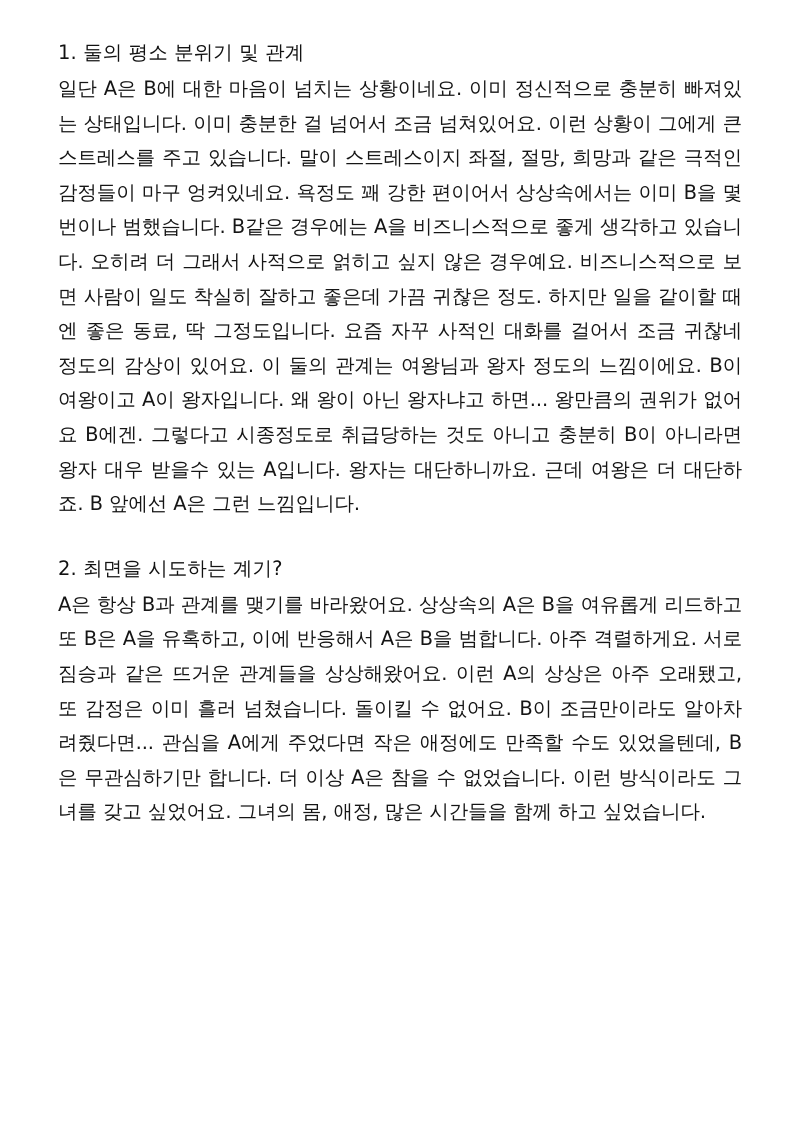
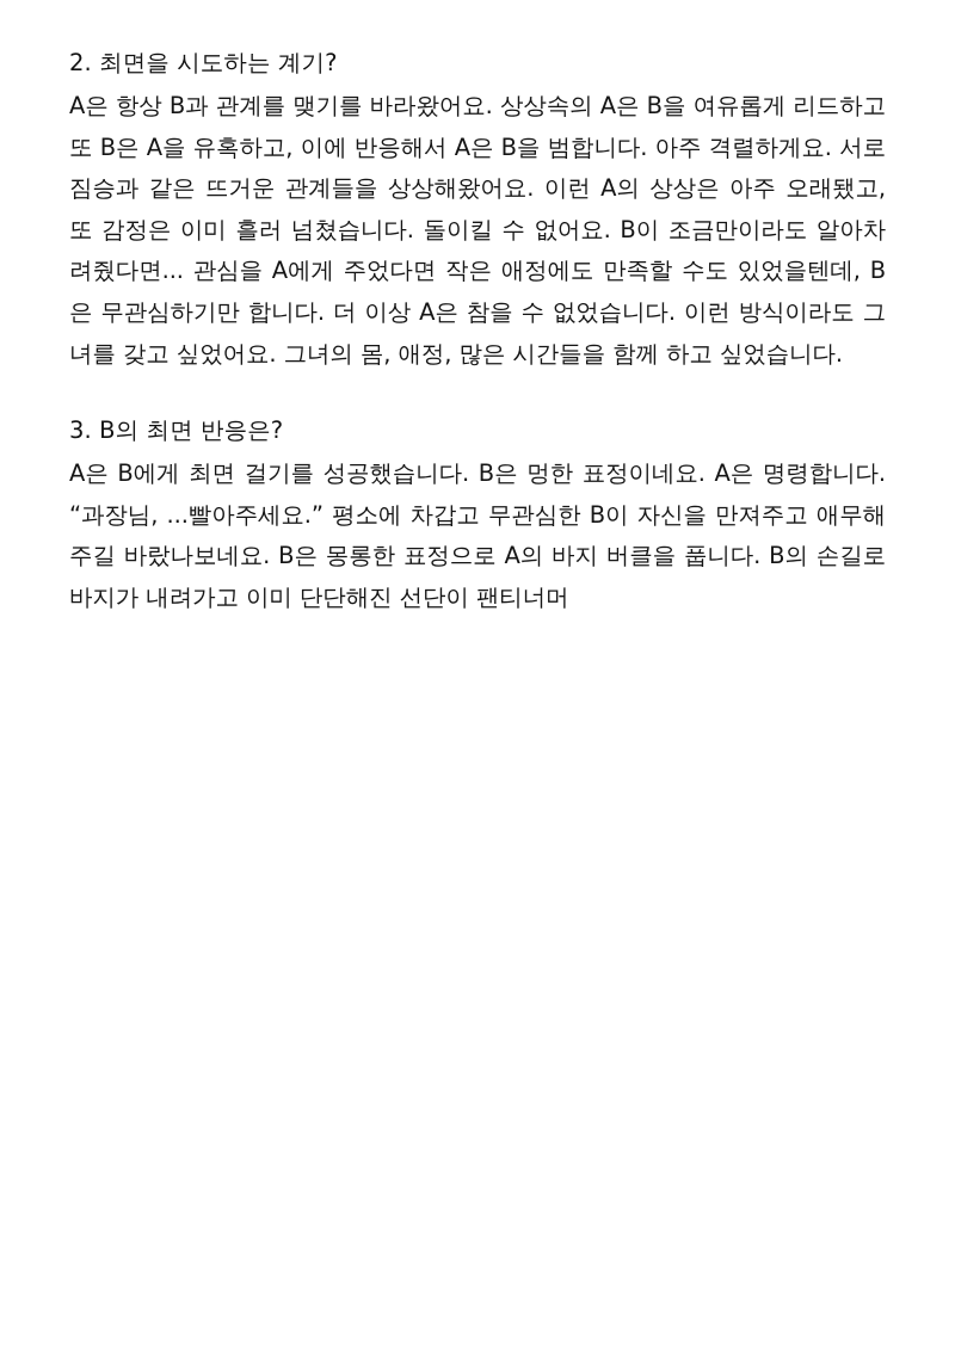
- 1. 둘의 평소 분위기 및 관계
- 일단 A은 B에 대한 마음이 넘치는 상황이네요. 이미 정신적으로 충분히 빠져있는 상태입니다. 이미 충분한 걸 넘어서 조금 넘쳐있어요. 이런 상황이 그에게 큰 스트레스를 주고 있습니다. 말이 스트레스이지 좌절, 절망, 희망과 같은 극적인 감정들이 마구 엉켜있네요. 욕정도 꽤 강한 편이어서 상상속에서는 이미 B을 몇 번이나 범했습니다. B같은 경우에는 A을 비즈니스적으로 좋게 생각하고 있습니다. 오히려 더 그래서 사적으로 얽히고 싶지 않은 경우예요. 비즈니스적으로 보면 사람이 일도 착실히 잘하고 좋은데 가끔 귀찮은 정도. 하지만 일을 같이할 때엔 좋은 동료, 딱 그정도입니다. 요즘 자꾸 사적인 대화를 걸어서 조금 귀찮네 정도의 감상이 있어요. 이 둘의 관계는 여왕님과 왕자 정도의 느낌이에요. B이 여왕이고 A이 왕자입니다. 왜 왕이 아닌 왕자냐고 하면... 왕만큼의 권위가 없어요 B에겐. 그렇다고 시종정도로 취급당하는 것도 아니고 충분히 B이 아니라면 왕자 대우 받을수 있는 A입니다. 왕자는 대단하니까요. 근데 여왕은 더 대단하죠. B 앞에선 A은 그런 느낌입니다.
  2. 최면을 시도하는 계기?
  A은 항상 B과 관계를 맺기를 바라왔어요. 상상속의 A은 B을 여유롭게 리드하고 또 B은 A을 유혹하고, 이에 반응해서 A은 B을 범합니다. 아주 격렬하게요. 서로 짐승과 같은 뜨거운 관계들을 상상해왔어요. 이런 A의 상상은 아주 오래됐고, 또 감정은 이미 흘러 넘쳤습니다. 돌이킬 수 없어요. B이 조금만이라도 알아차려줬다면... 관심을 A에게 주었다면 작은 애정에도 만족할 수도 있었을텐데, B은 무관심하기만 합니다. 더 이상 A은 참을 수 없었습니다. 이런 방식이라도 그녀를 갖고 싶었어요. 그녀의 몸, 애정, 많은 시간들을 함께 하고 싶었습니다.
+ 3. B의 최면 반응은?
+ A은 B에게 최면 걸기를 성공했습니다. B은 멍한 표정이네요. A은 명령합니다. “과장님, ...빨아주세요.” 평소에 차갑고 무관심한 B이 자신을 만져주고 애무해주길 바랐나보네요. B은 몽롱한 표정으로 A의 바지 버클을 풉니다. B의 손길로 바지가 내려가고 이미 단단해진 선단이 팬티너머
